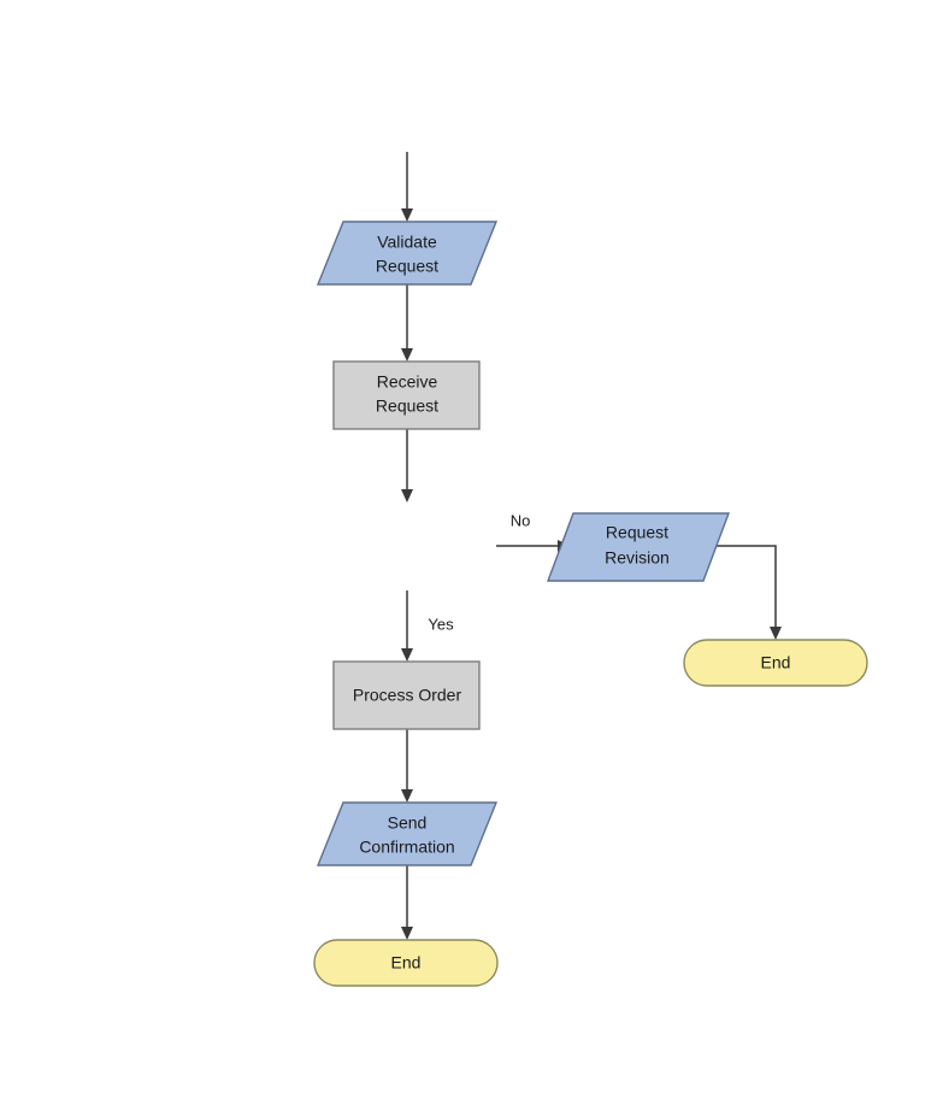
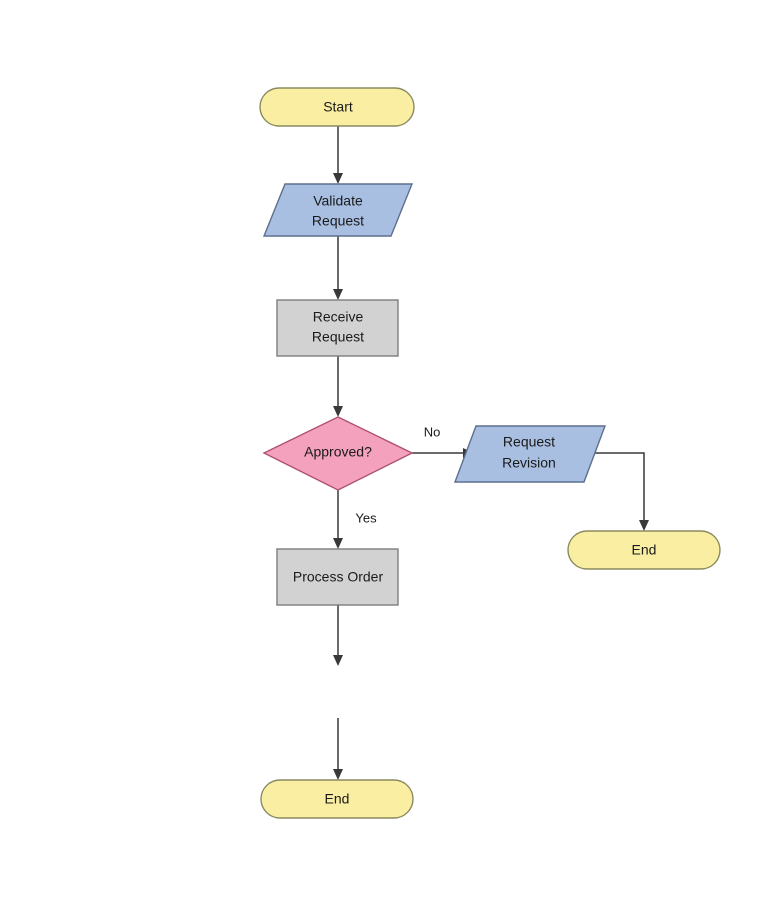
  No
  Yes
+ Start
  Validate
  Request
  Receive
  Request
+ Approved?
  Request
  Revision
  End
  Process Order
- Send
- Confirmation
  End
